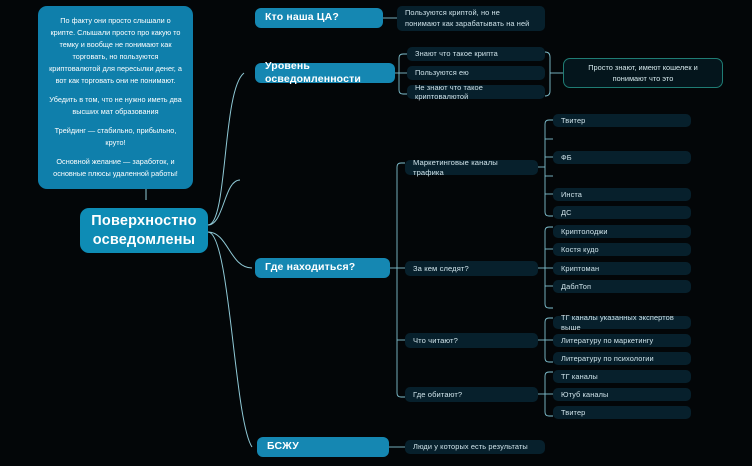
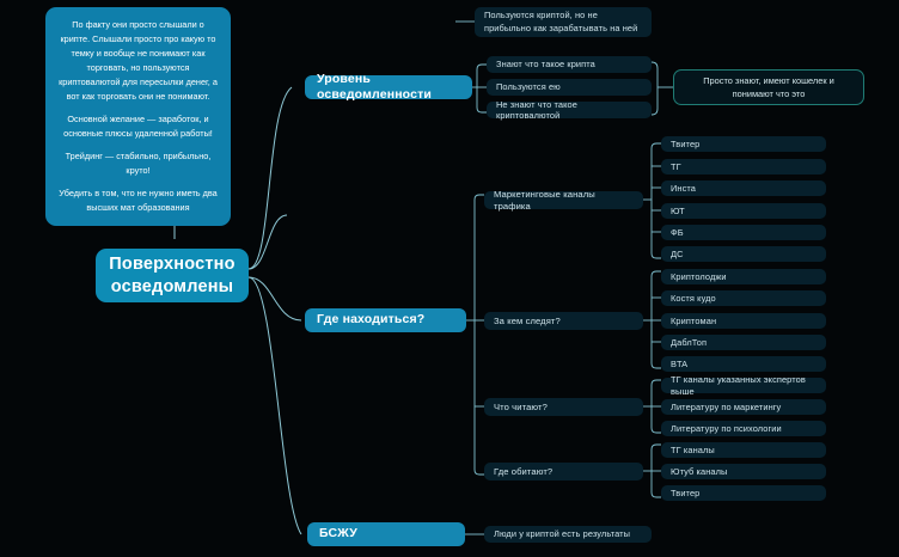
  По факту они просто слышали о крипте. Слышали просто про какую то темку и вообще не понимают как торговать, но пользуются криптовалютой для пересылки денег, а вот как торговать они не понимают.
- Убедить в том, что не нужно иметь два высших мат образования
+ Основной желание — заработок, и основные плюсы удаленной работы!
  Трейдинг — стабильно, прибыльно, круто!
- Основной желание — заработок, и основные плюсы удаленной работы!
+ Убедить в том, что не нужно иметь два высших мат образования
  Поверхностно осведомлены
- Кто наша ЦА?
  Уровень осведомленности
  Где находиться?
  БСЖУ
- Пользуются криптой, но не понимают как зарабатывать на ней
+ Пользуются криптой, но не прибыльно как зарабатывать на ней
  Знают что такое крипта
  Пользуются ею
  Не знают что такое криптовалютой
  Просто знают, имеют кошелек и понимают что это
  Маркетинговые каналы трафика
  Твитер
+ ТГ
- ФБ
+ Инста
+ ЮТ
- Инста
+ ФБ
  ДС
  За кем следят?
  Криптолоджи
  Костя кудо
  Криптоман
  ДаблТоп
+ BTA
  Что читают?
  ТГ каналы указанных экспертов выше
  Литературу по маркетингу
  Литературу по психологии
  Где обитают?
  ТГ каналы
  Ютуб каналы
  Твитер
- Люди у которых есть результаты
+ Люди у криптой есть результаты
